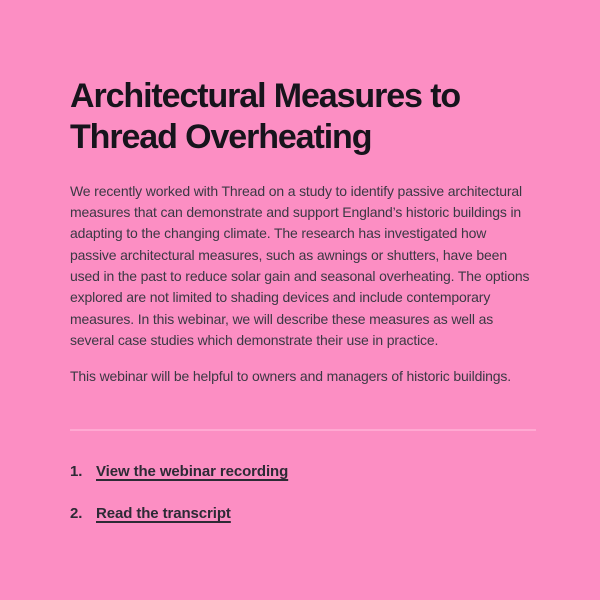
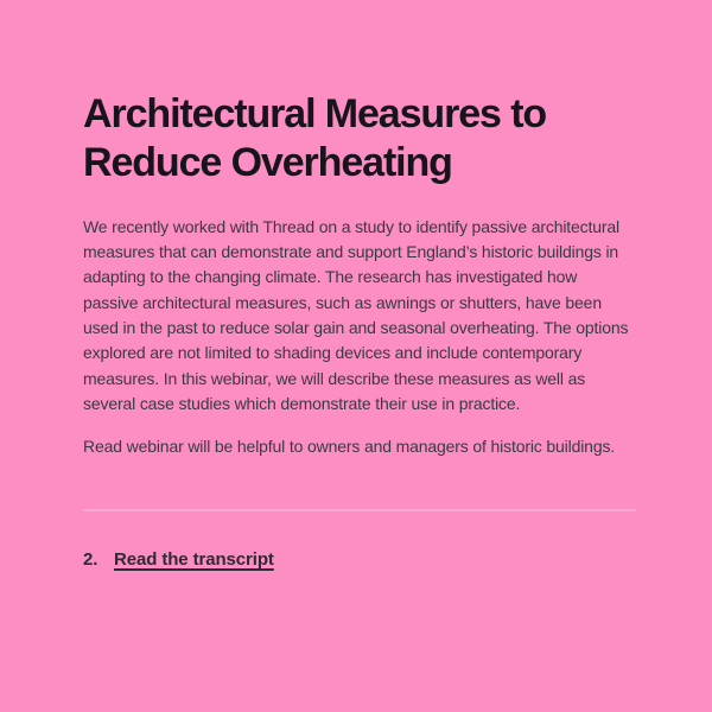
- Architectural Measures to Thread Overheating
+ Architectural Measures to Reduce Overheating
  We recently worked with Thread on a study to identify passive architectural measures that can demonstrate and support England’s historic buildings in adapting to the changing climate. The research has investigated how passive architectural measures, such as awnings or shutters, have been used in the past to reduce solar gain and seasonal overheating. The options explored are not limited to shading devices and include contemporary measures. In this webinar, we will describe these measures as well as several case studies which demonstrate their use in practice.
- This webinar will be helpful to owners and managers of historic buildings.
+ Read webinar will be helpful to owners and managers of historic buildings.
- 1.
- View the webinar recording
  2.
  Read the transcript
